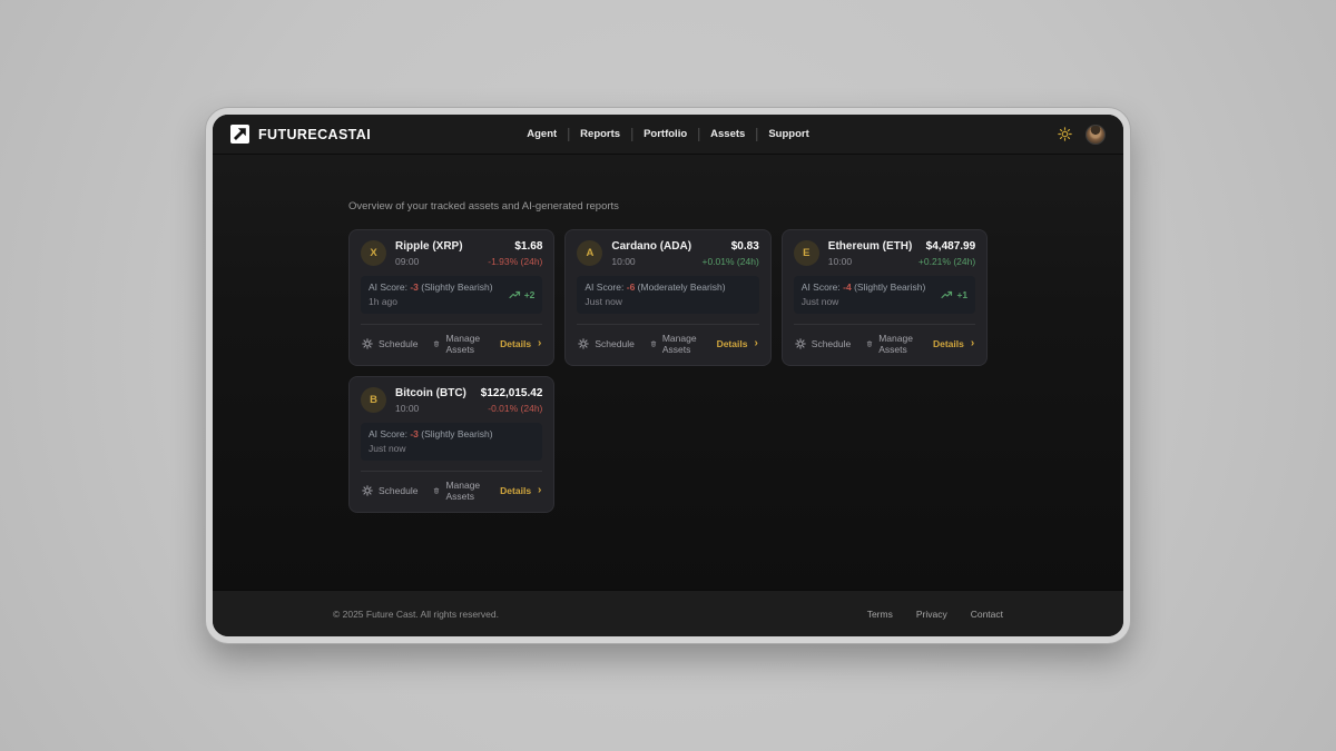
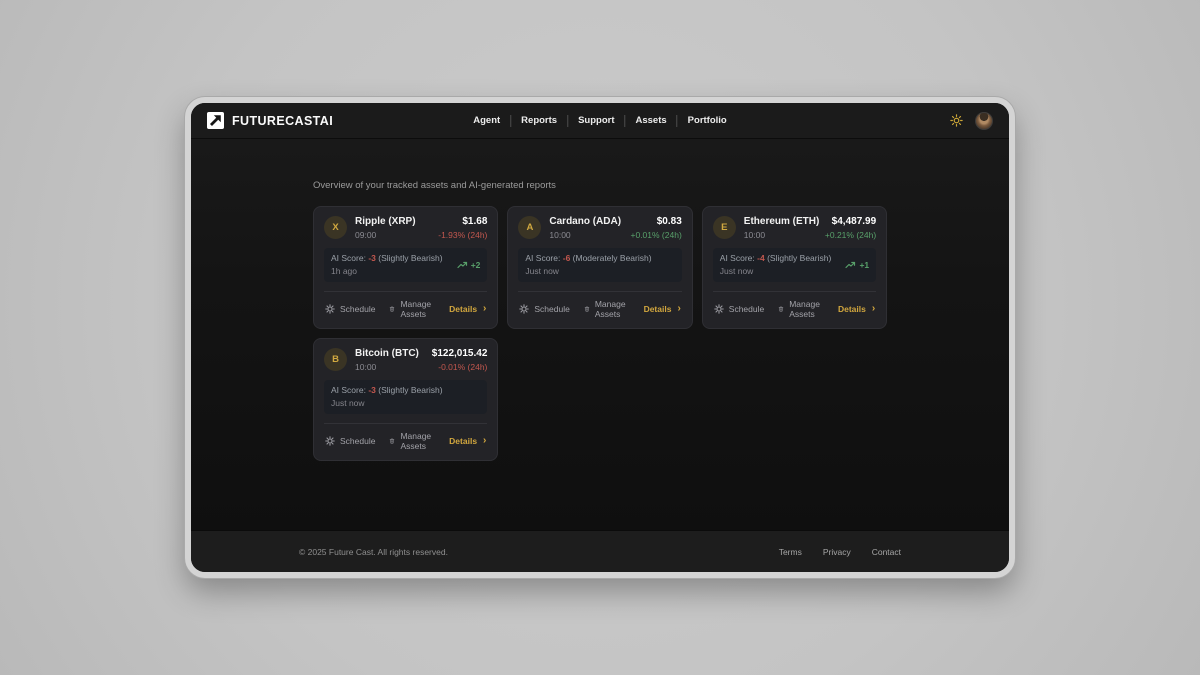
  FUTURECASTAI
  Agent
  Reports
- Portfolio
+ Support
  Assets
- Support
+ Portfolio
  Overview of your tracked assets and AI-generated reports
  X
  Ripple (XRP)
  09:00
  $1.68
  -1.93% (24h)
  AI Score: -3 (Slightly Bearish)
  1h ago
  +2
  Schedule
  Manage Assets
  Details
  ›
  A
  Cardano (ADA)
  10:00
  $0.83
  +0.01% (24h)
  AI Score: -6 (Moderately Bearish)
  Just now
  Schedule
  Manage Assets
  Details
  ›
  E
  Ethereum (ETH)
  10:00
  $4,487.99
  +0.21% (24h)
  AI Score: -4 (Slightly Bearish)
  Just now
  +1
  Schedule
  Manage Assets
  Details
  ›
  B
  Bitcoin (BTC)
  10:00
  $122,015.42
  -0.01% (24h)
  AI Score: -3 (Slightly Bearish)
  Just now
  Schedule
  Manage Assets
  Details
  ›
  © 2025 Future Cast. All rights reserved.
  Terms
  Privacy
  Contact
